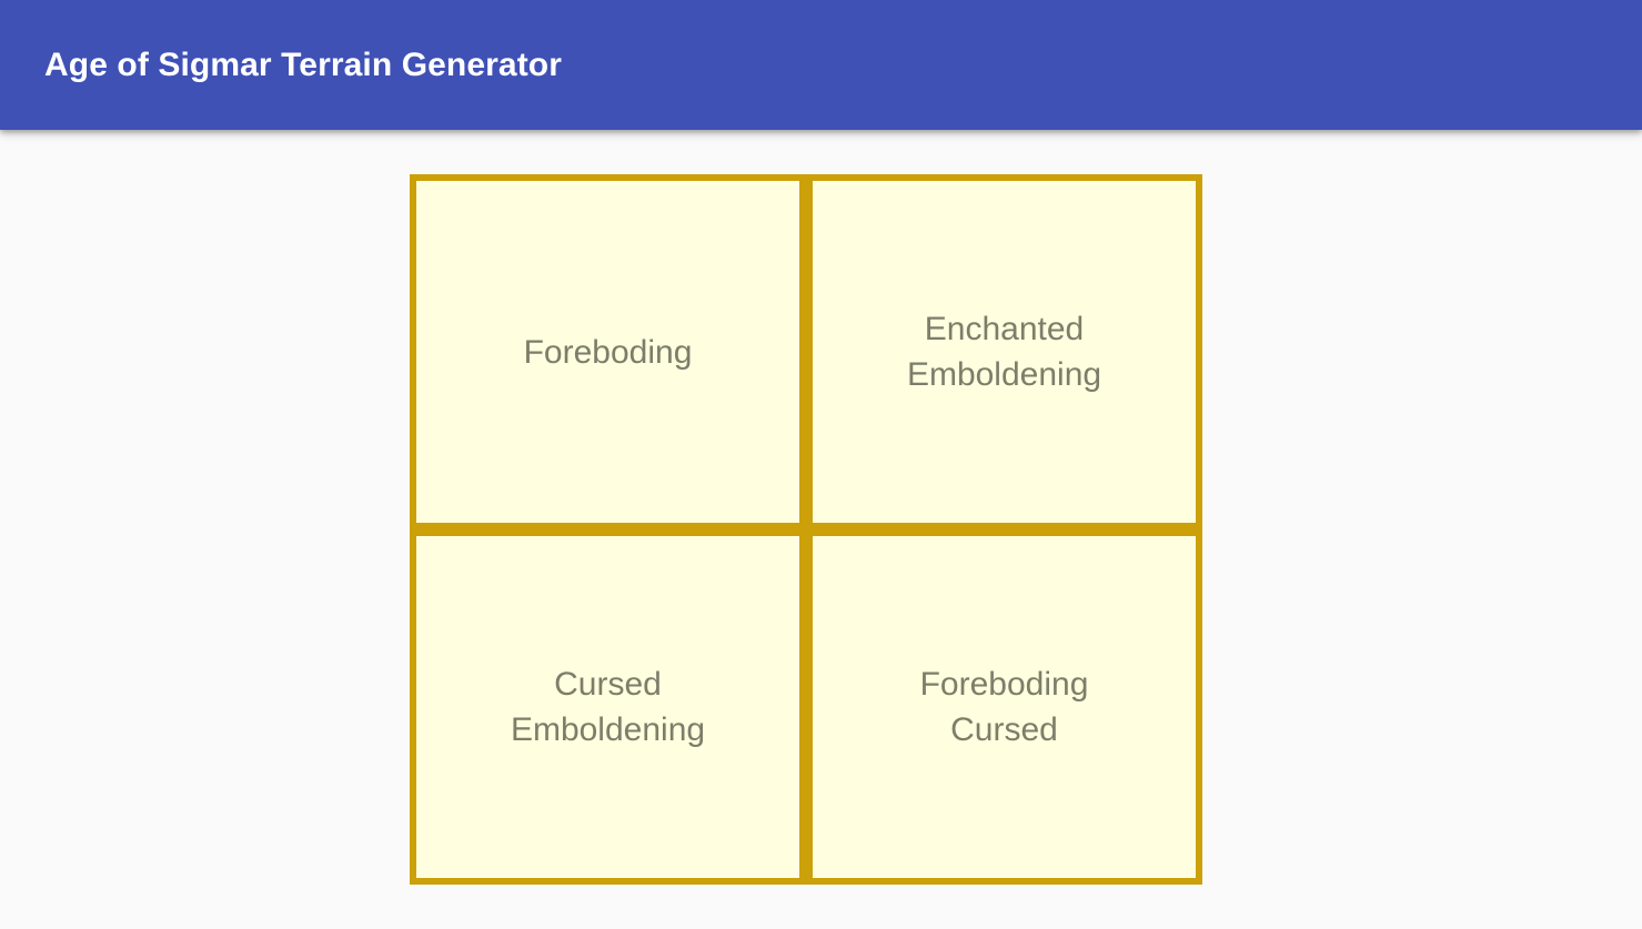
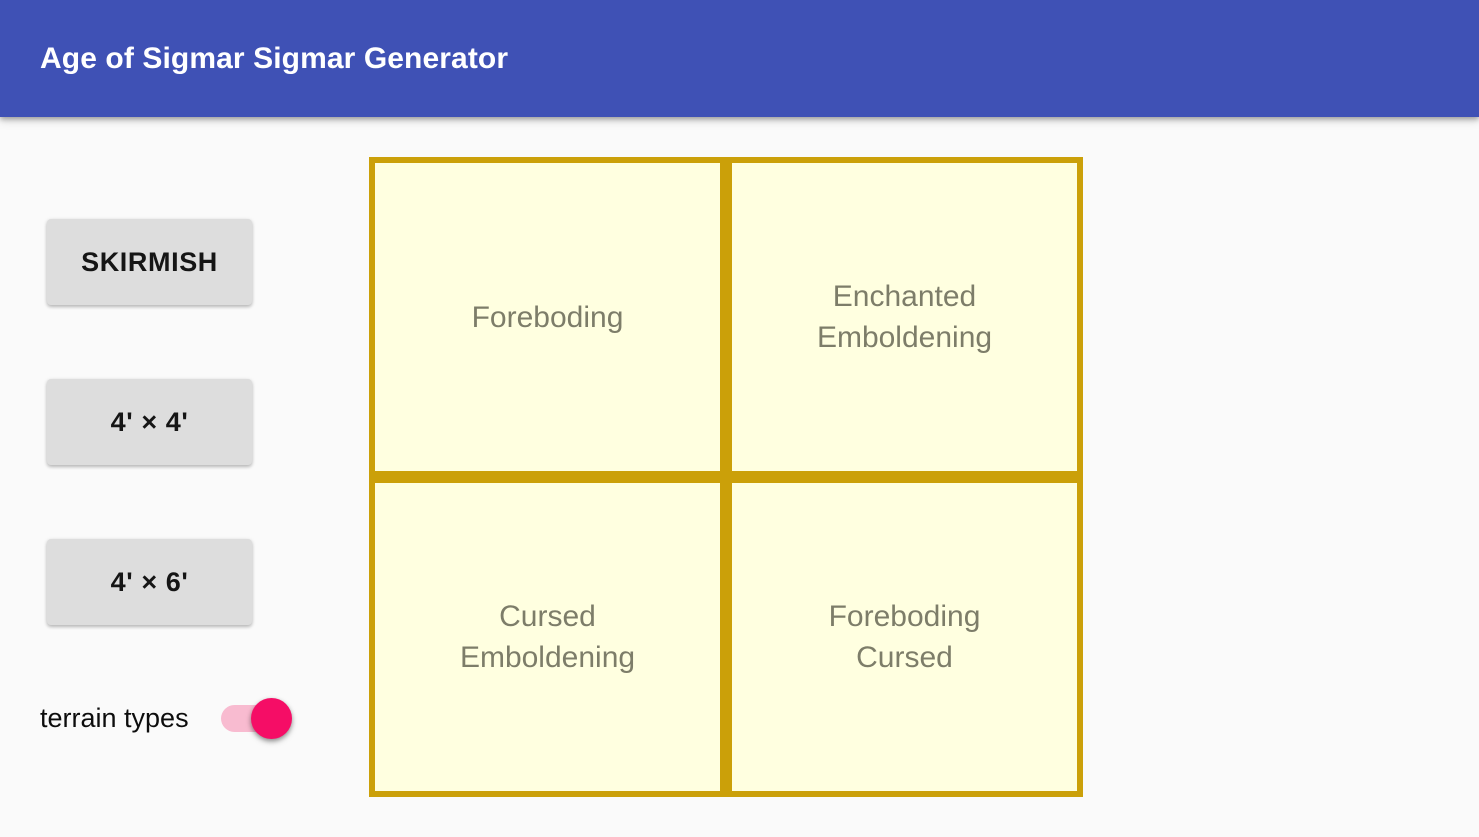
- Age of Sigmar Terrain Generator
+ Age of Sigmar Sigmar Generator
+ SKIRMISH
+ 4' × 4'
+ 4' × 6'
+ terrain types
  Foreboding
  Enchanted
  Emboldening
  Cursed
  Emboldening
  Foreboding
  Cursed
